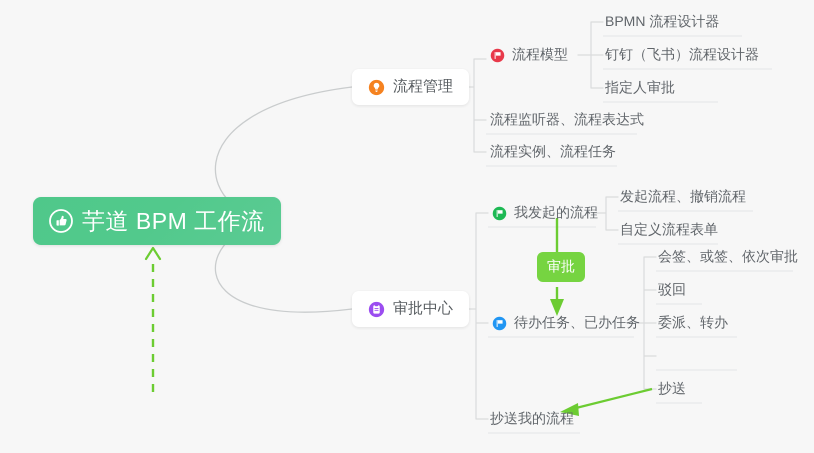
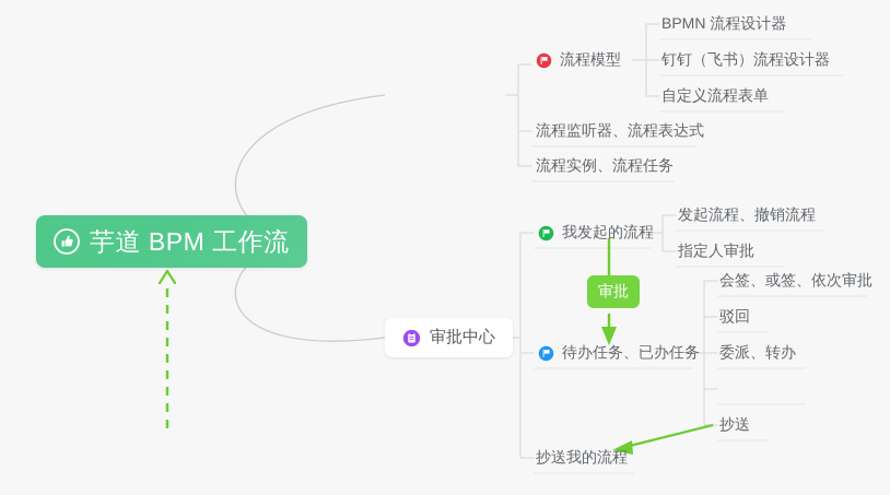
  芋道 BPM 工作流
- 流程管理
  流程模型
  BPMN 流程设计器
  钉钉（飞书）流程设计器
- 指定人审批
+ 自定义流程表单
  流程监听器、流程表达式
  流程实例、流程任务
  审批中心
  我发起的流程
  发起流程、撤销流程
- 自定义流程表单
+ 指定人审批
  审批
  待办任务、已办任务
  会签、或签、依次审批
  驳回
  委派、转办
  抄送
  抄送我的流程
